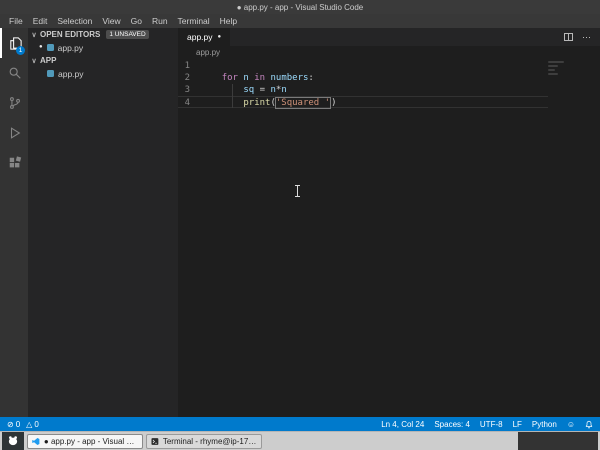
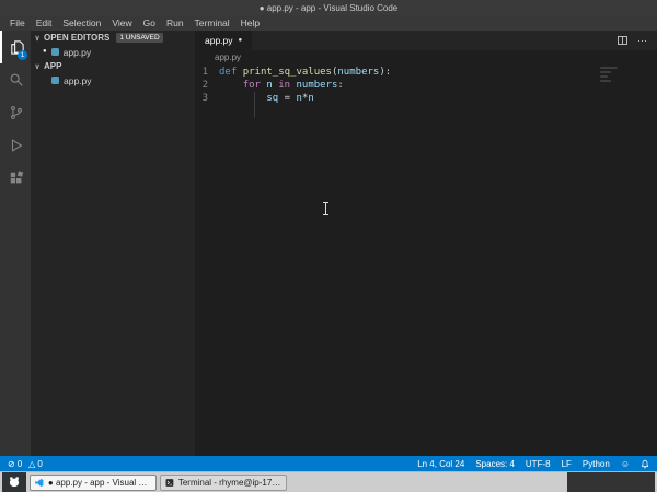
  ● app.py - app - Visual Studio Code
  File
  Edit
  Selection
  View
  Go
  Run
  Terminal
  Help
  OPEN EDITORS
  app.py
  APP
  app.py
  app.py
  ⋯
  app.py
  1
+ def print_sq_values(numbers):
  2
  for n in numbers:
  3
  sq = n*n
- 4
- print('Squared ')
  ⊘
  0
  △
  0
  Ln 4, Col 24
  Spaces: 4
  UTF-8
  LF
  Python
  ☺
  ● app.py - app - Visual Stu
  Terminal - rhyme@ip-172-
